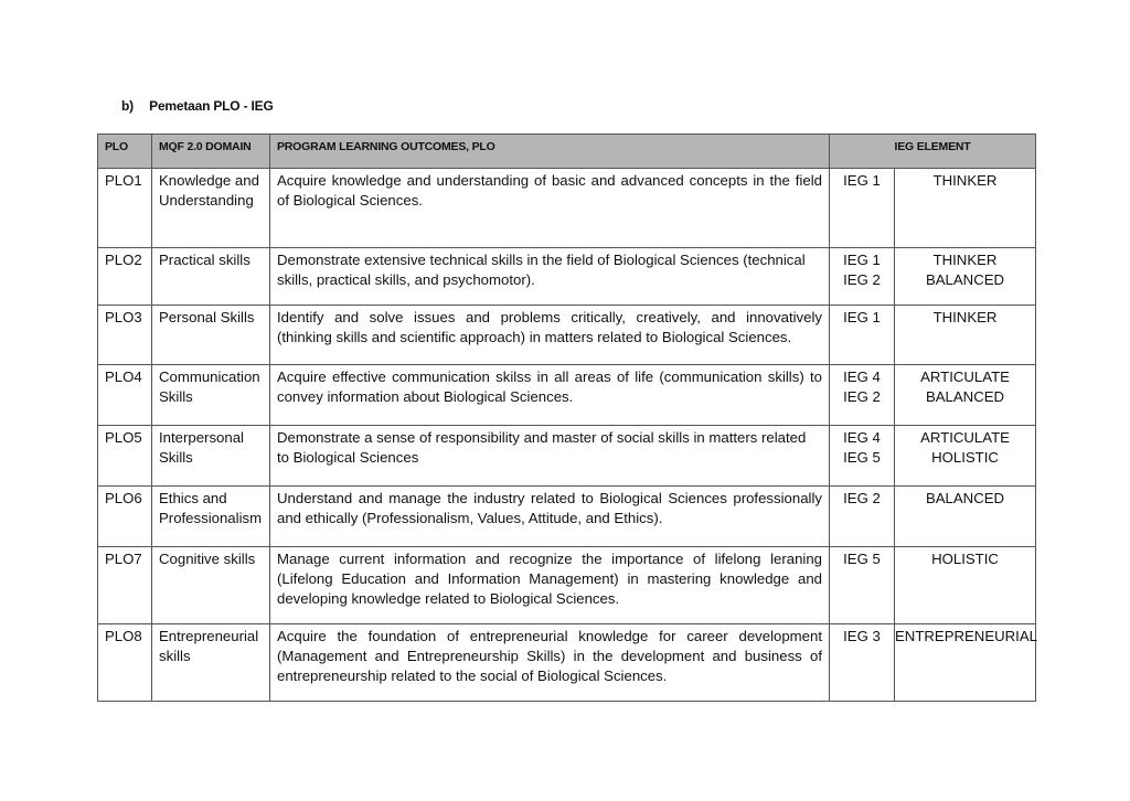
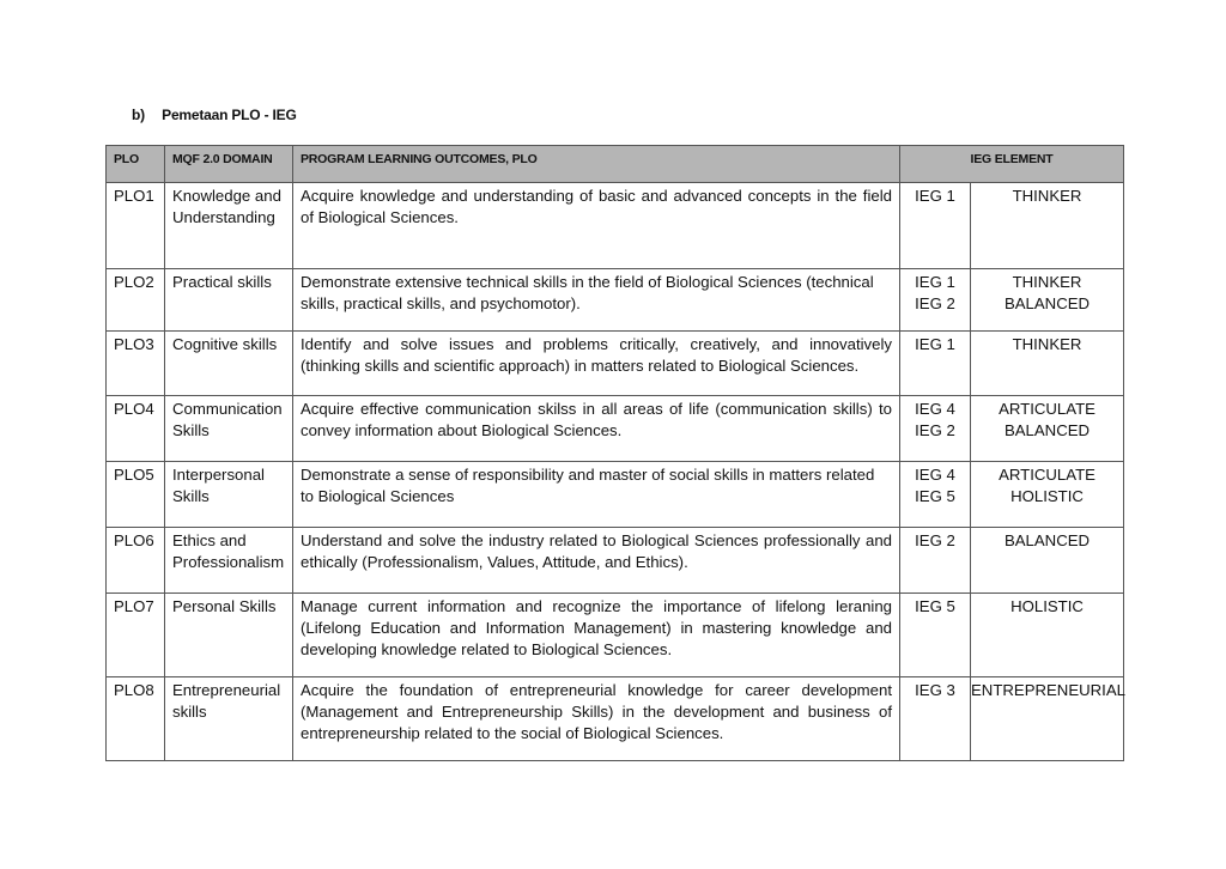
  b) Pemetaan PLO - IEG
  PLO	MQF 2.0 DOMAIN	PROGRAM LEARNING OUTCOMES, PLO	IEG ELEMENT
  PLO1	Knowledge and Understanding	Acquire knowledge and understanding of basic and advanced concepts in the field of Biological Sciences.	IEG 1	THINKER
  PLO2	Practical skills	Demonstrate extensive technical skills in the field of Biological Sciences (technical skills, practical skills, and psychomotor).	IEG 1 IEG 2	THINKER BALANCED
- PLO3	Personal Skills	Identify and solve issues and problems critically, creatively, and innovatively (thinking skills and scientific approach) in matters related to Biological Sciences.	IEG 1	THINKER
+ PLO3	Cognitive skills	Identify and solve issues and problems critically, creatively, and innovatively (thinking skills and scientific approach) in matters related to Biological Sciences.	IEG 1	THINKER
  PLO4	Communication Skills	Acquire effective communication skilss in all areas of life (communication skills) to convey information about Biological Sciences.	IEG 4 IEG 2	ARTICULATE BALANCED
  PLO5	Interpersonal Skills	Demonstrate a sense of responsibility and master of social skills in matters related to Biological Sciences	IEG 4 IEG 5	ARTICULATE HOLISTIC
- PLO6	Ethics and Professionalism	Understand and manage the industry related to Biological Sciences professionally and ethically (Professionalism, Values, Attitude, and Ethics).	IEG 2	BALANCED
+ PLO6	Ethics and Professionalism	Understand and solve the industry related to Biological Sciences professionally and ethically (Professionalism, Values, Attitude, and Ethics).	IEG 2	BALANCED
- PLO7	Cognitive skills	Manage current information and recognize the importance of lifelong leraning (Lifelong Education and Information Management) in mastering knowledge and developing knowledge related to Biological Sciences.	IEG 5	HOLISTIC
+ PLO7	Personal Skills	Manage current information and recognize the importance of lifelong leraning (Lifelong Education and Information Management) in mastering knowledge and developing knowledge related to Biological Sciences.	IEG 5	HOLISTIC
  PLO8	Entrepreneurial skills	Acquire the foundation of entrepreneurial knowledge for career development (Management and Entrepreneurship Skills) in the development and business of entrepreneurship related to the social of Biological Sciences.	IEG 3	ENTREPRENEURIAL
